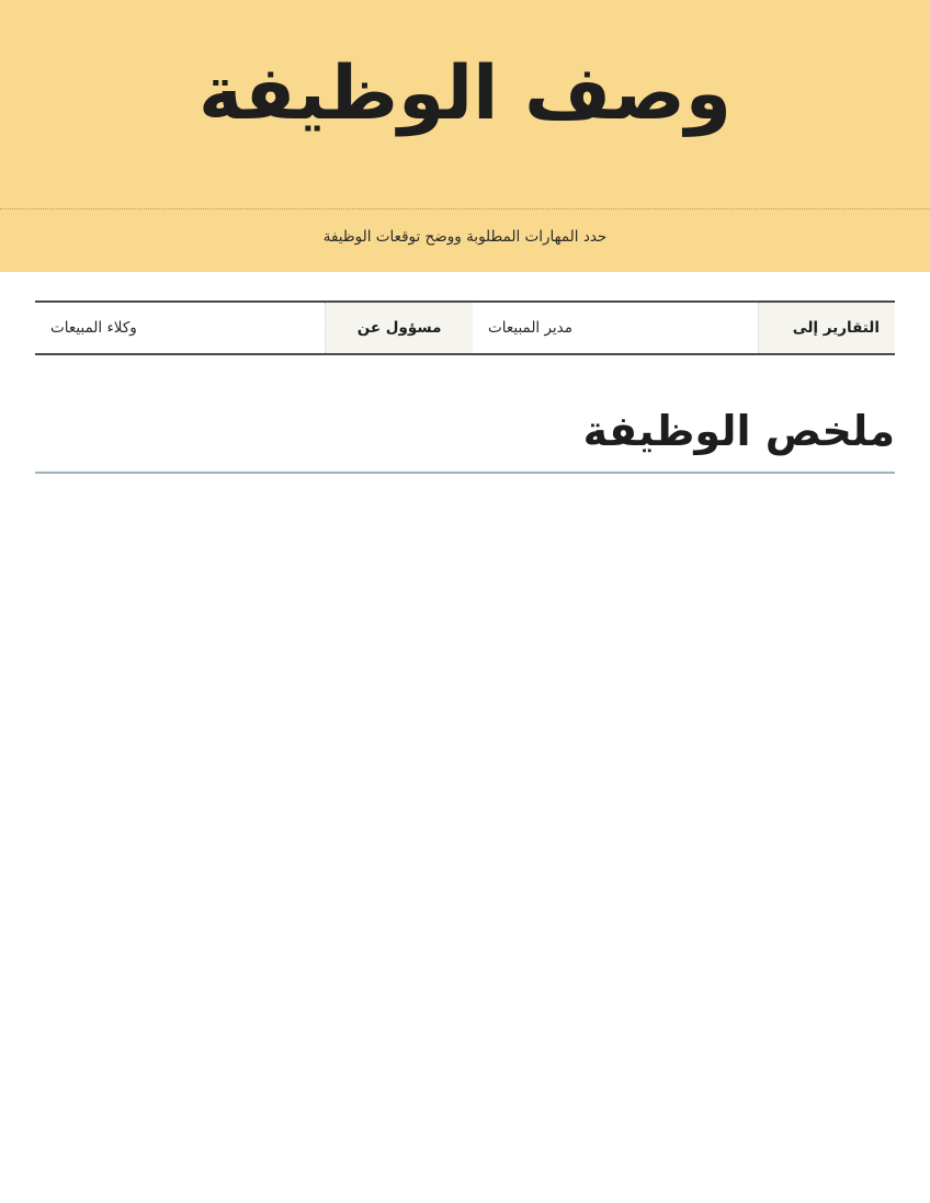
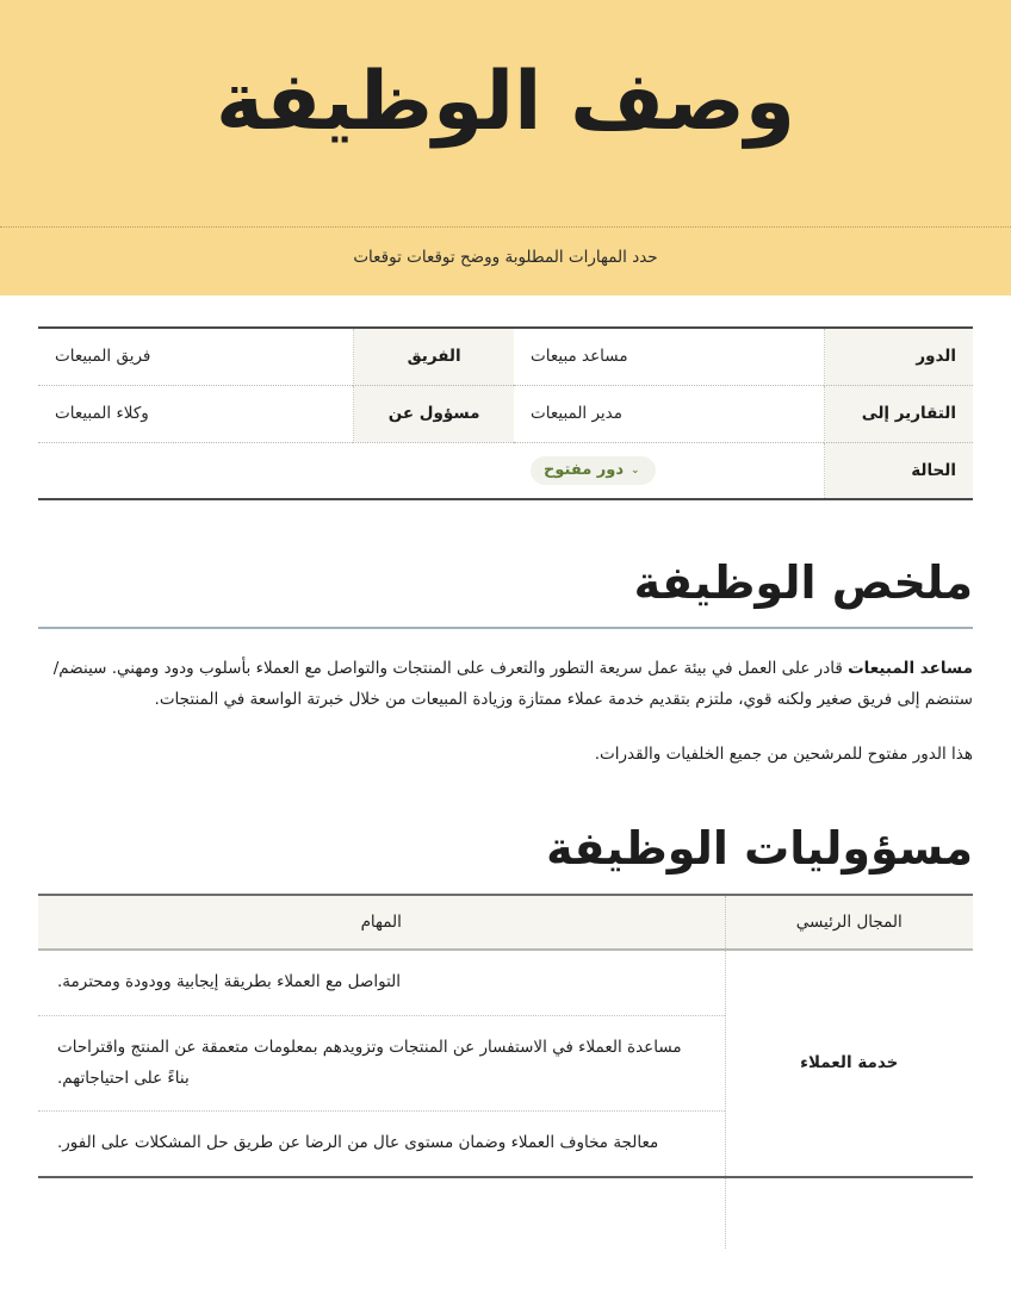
  وصف الوظيفة
- حدد المهارات المطلوبة ووضح توقعات الوظيفة
+ حدد المهارات المطلوبة ووضح توقعات توقعات
+ الدور	مساعد مبيعات	الفريق	فريق المبيعات
  التقارير إلى	مدير المبيعات	مسؤول عن	وكلاء المبيعات
+ الحالة	⌄ دور مفتوح
  ملخص الوظيفة
+ مساعد المبيعات قادر على العمل في بيئة عمل سريعة التطور والتعرف على المنتجات والتواصل مع العملاء بأسلوب ودود ومهني. سينضم/ ستنضم إلى فريق صغير ولكنه قوي، ملتزم بتقديم خدمة عملاء ممتازة وزيادة المبيعات من خلال خبرتة الواسعة في المنتجات.
+ هذا الدور مفتوح للمرشحين من جميع الخلفيات والقدرات.
+ مسؤوليات الوظيفة
+ المجال الرئيسي	المهام
+ خدمة العملاء	التواصل مع العملاء بطريقة إيجابية وودودة ومحترمة.
+ مساعدة العملاء في الاستفسار عن المنتجات وتزويدهم بمعلومات متعمقة عن المنتج واقتراحات بناءً على احتياجاتهم.
+ معالجة مخاوف العملاء وضمان مستوى عال من الرضا عن طريق حل المشكلات على الفور.
